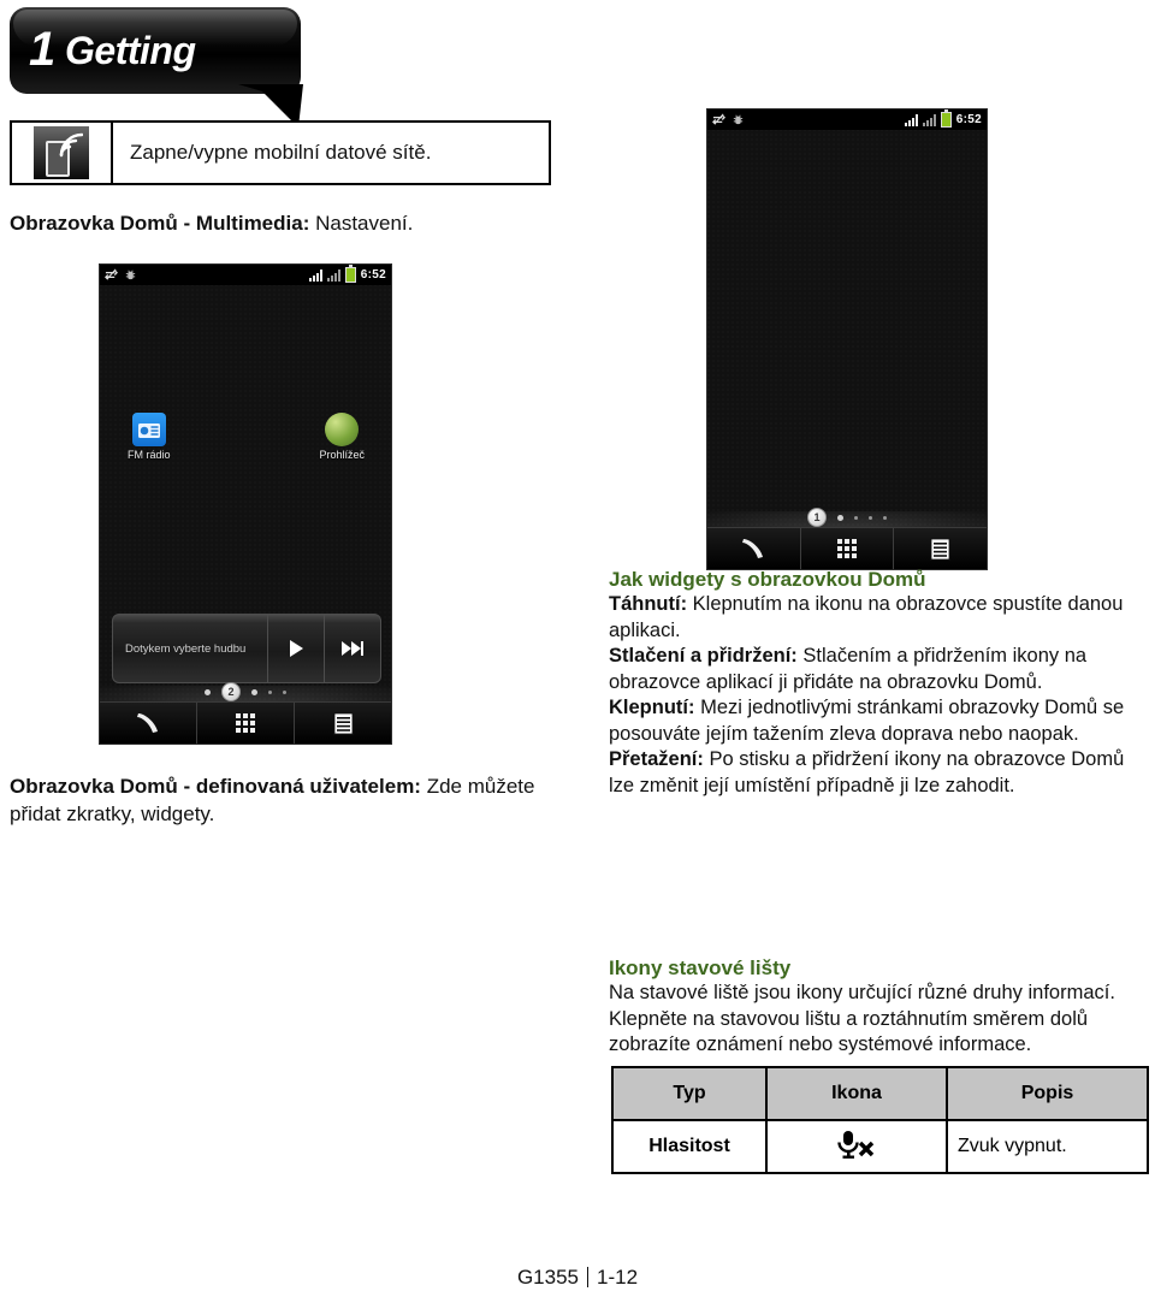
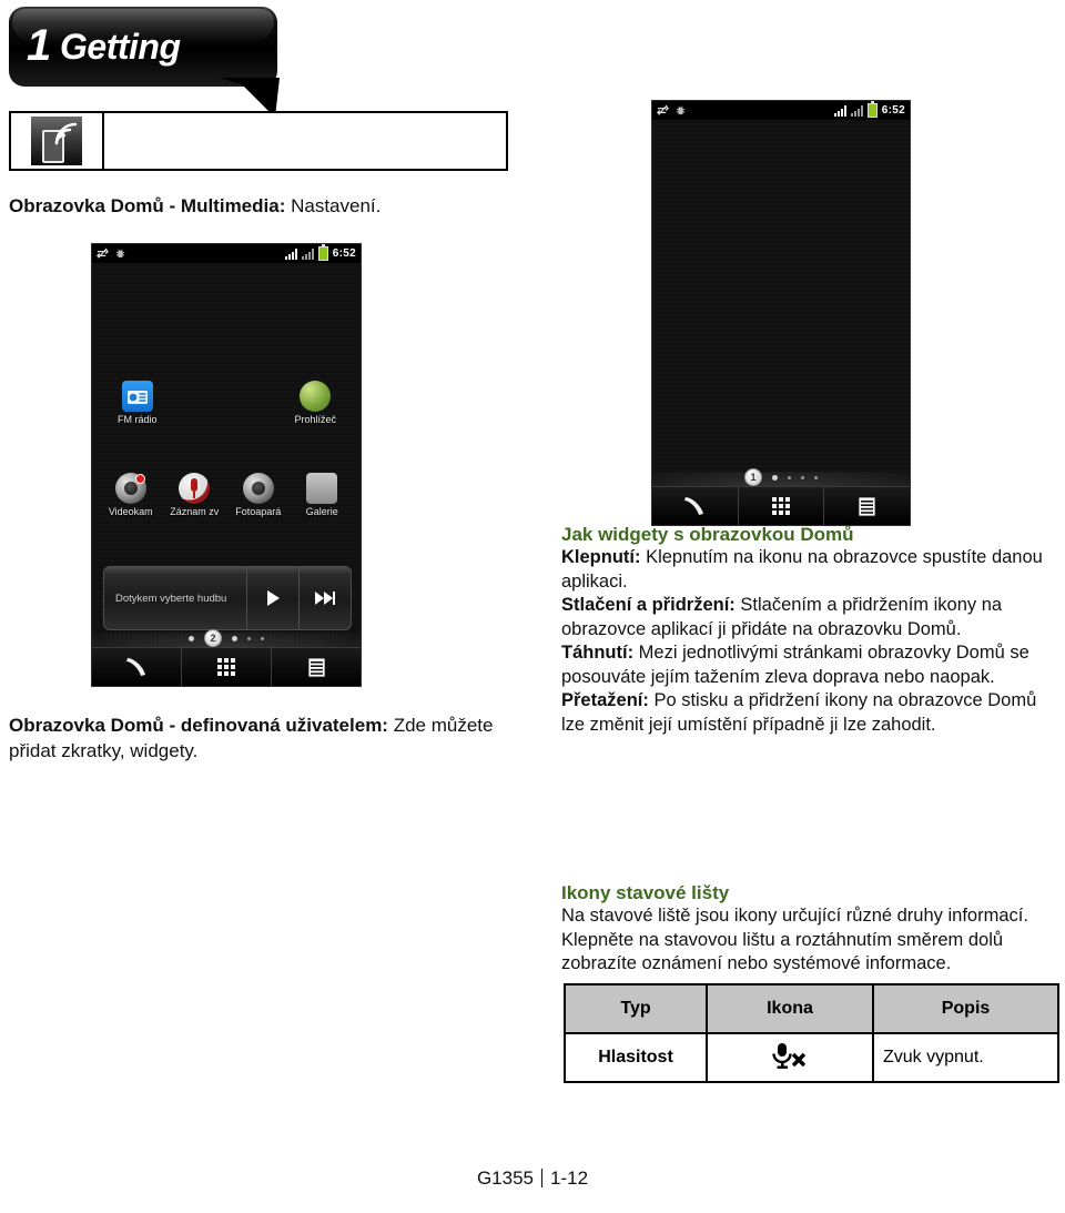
  1
  Getting Started
- Zapne/vypne mobilní datové sítě.
  Obrazovka Domů - Multimedia: Nastavení.
  6:52
  FM rádio
  Prohlížeč
+ Videokam
+ Záznam zv
+ Fotoapará
+ Galerie
  Dotykem vyberte hudbu
  Obrazovka Domů - definovaná uživatelem: Zde můžete přidat zkratky, widgety.
  6:52
  Jak widgety s obrazovkou Domů
- Táhnutí: Klepnutím na ikonu na obrazovce spustíte danou aplikaci.
+ Klepnutí: Klepnutím na ikonu na obrazovce spustíte danou aplikaci.
  Stlačení a přidržení: Stlačením a přidržením ikony na obrazovce aplikací ji přidáte na obrazovku Domů.
- Klepnutí: Mezi jednotlivými stránkami obrazovky Domů se posouváte jejím tažením zleva doprava nebo naopak.
+ Táhnutí: Mezi jednotlivými stránkami obrazovky Domů se posouváte jejím tažením zleva doprava nebo naopak.
  Přetažení: Po stisku a přidržení ikony na obrazovce Domů lze změnit její umístění případně ji lze zahodit.
  Ikony stavové lišty
  Na stavové liště jsou ikony určující různé druhy informací. Klepněte na stavovou lištu a roztáhnutím směrem dolů zobrazíte oznámení nebo systémové informace.
  Typ	Ikona	Popis
  Hlasitost		Zvuk vypnut.
  G1355 1-12
